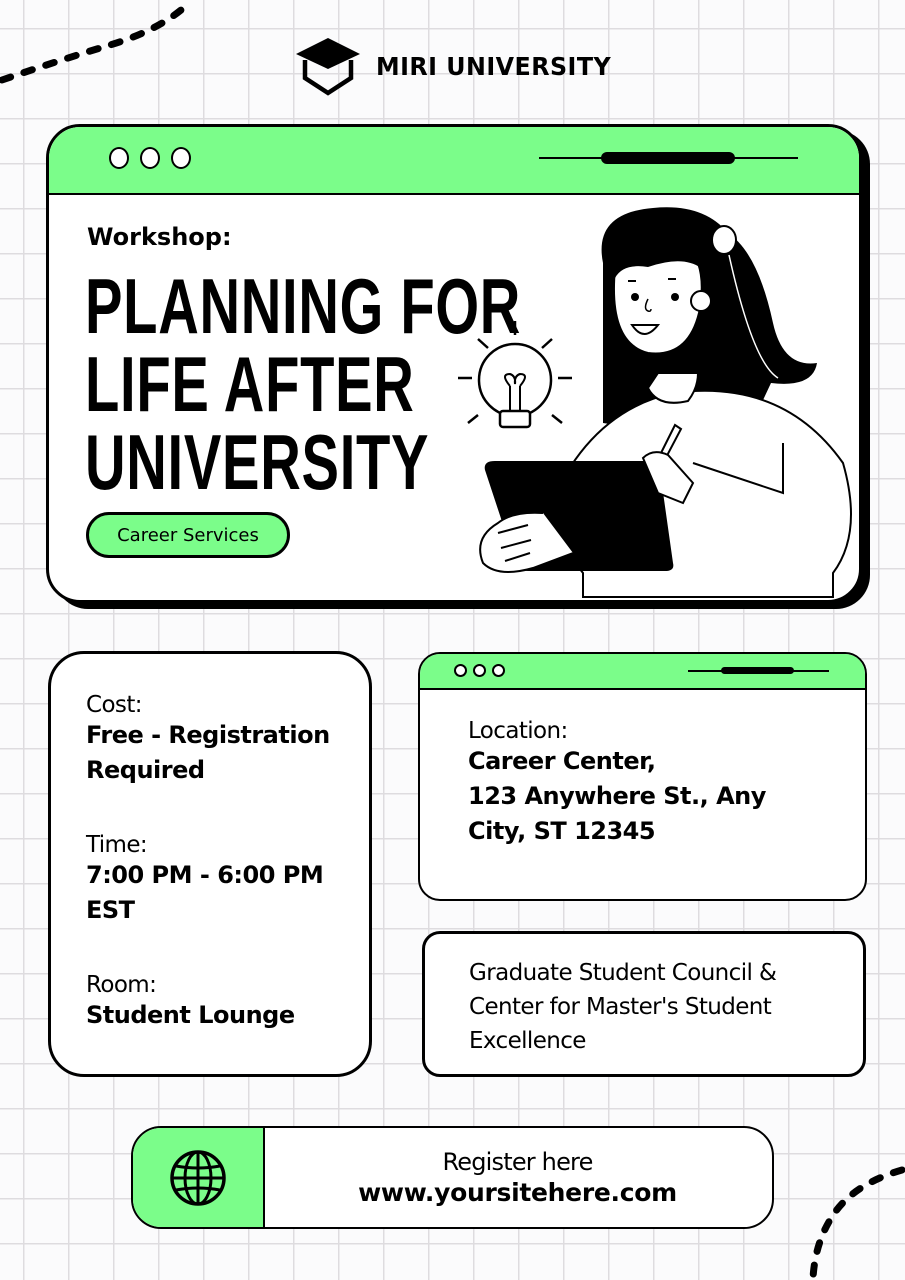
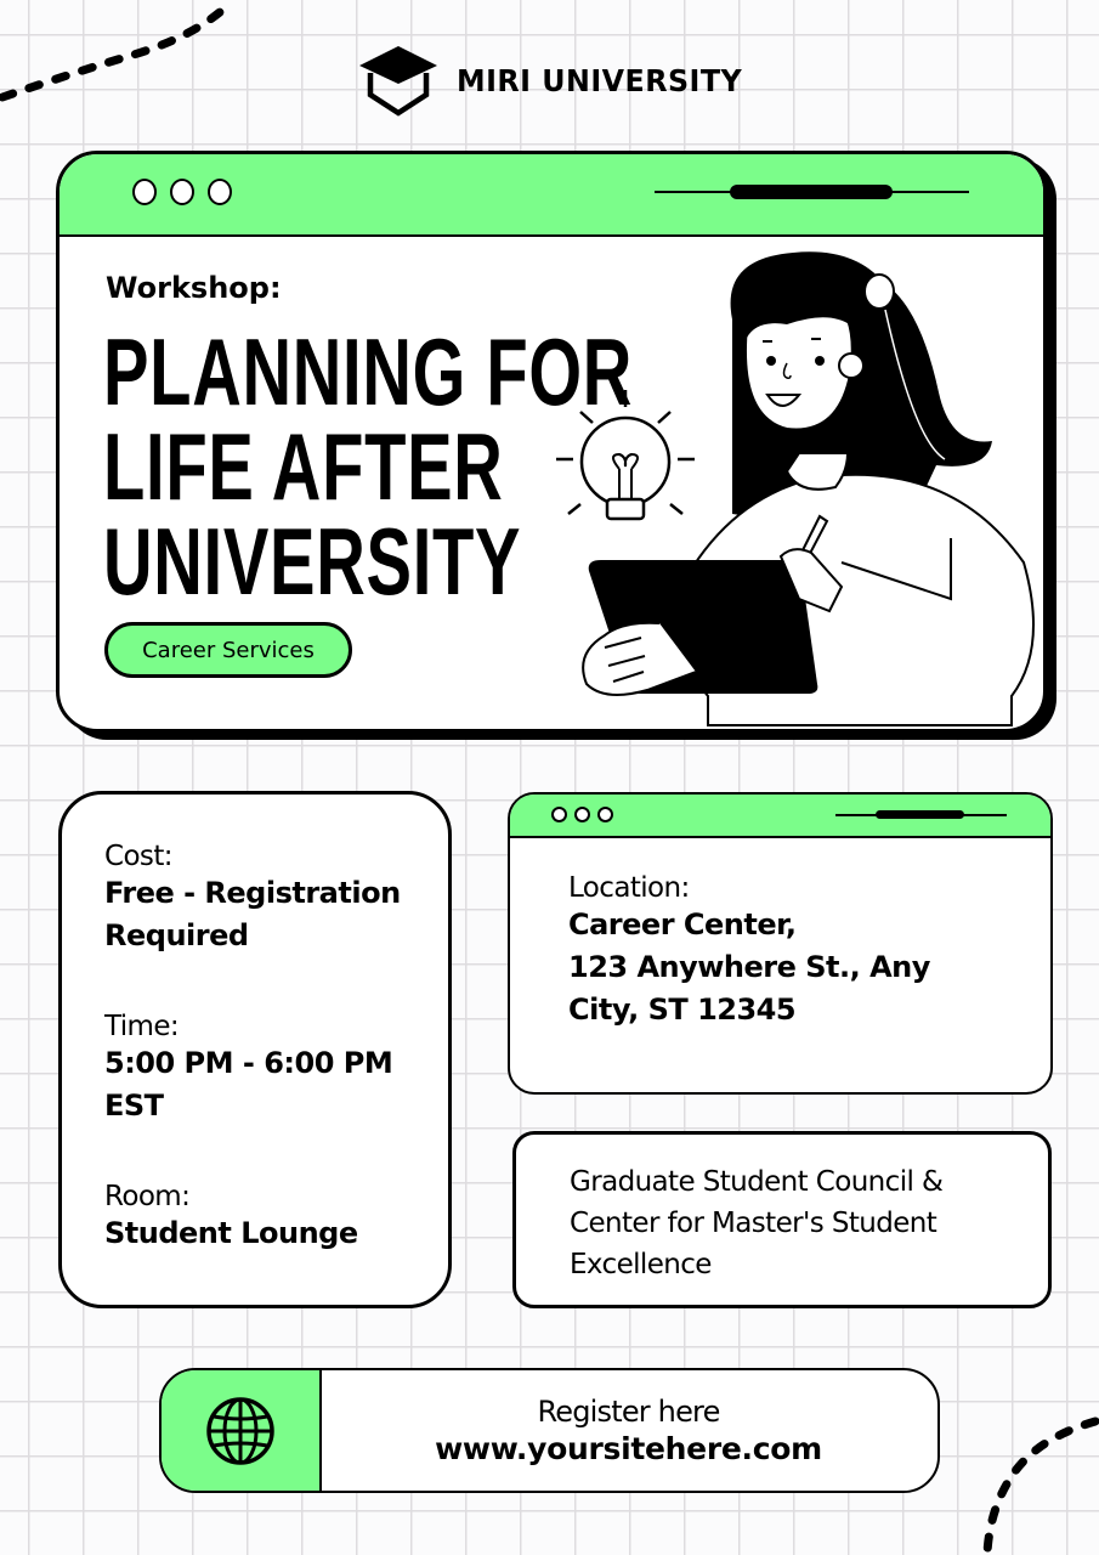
  MIRI UNIVERSITY
  Workshop:
  PLANNING FOR
  LIFE AFTER
  UNIVERSITY
  Career Services
  Cost:
  Free - Registration
  Required
  Time:
- 7:00 PM - 6:00 PM
+ 5:00 PM - 6:00 PM
  EST
  Room:
  Student Lounge
  Location:
  Career Center,
  123 Anywhere St., Any
  City, ST 12345
  Graduate Student Council &
  Center for Master's Student
  Excellence
  Register here
  www.yoursitehere.com
